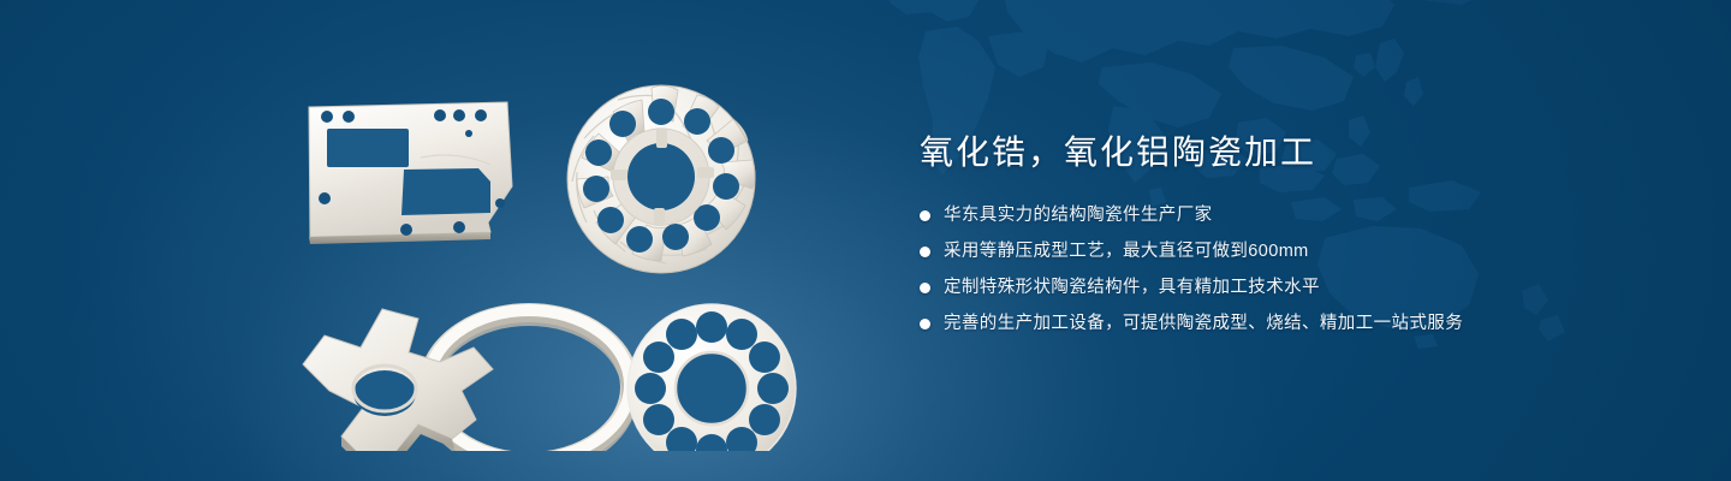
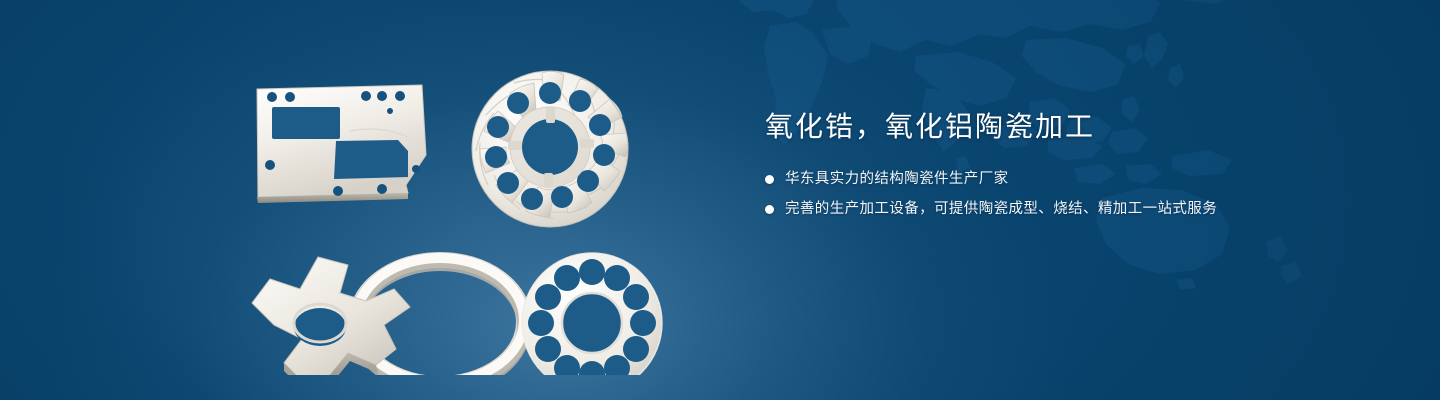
  氧化锆，氧化铝陶瓷加工
  华东具实力的结构陶瓷件生产厂家
- 采用等静压成型工艺，最大直径可做到600mm
- 定制特殊形状陶瓷结构件，具有精加工技术水平
  完善的生产加工设备，可提供陶瓷成型、烧结、精加工一站式服务
